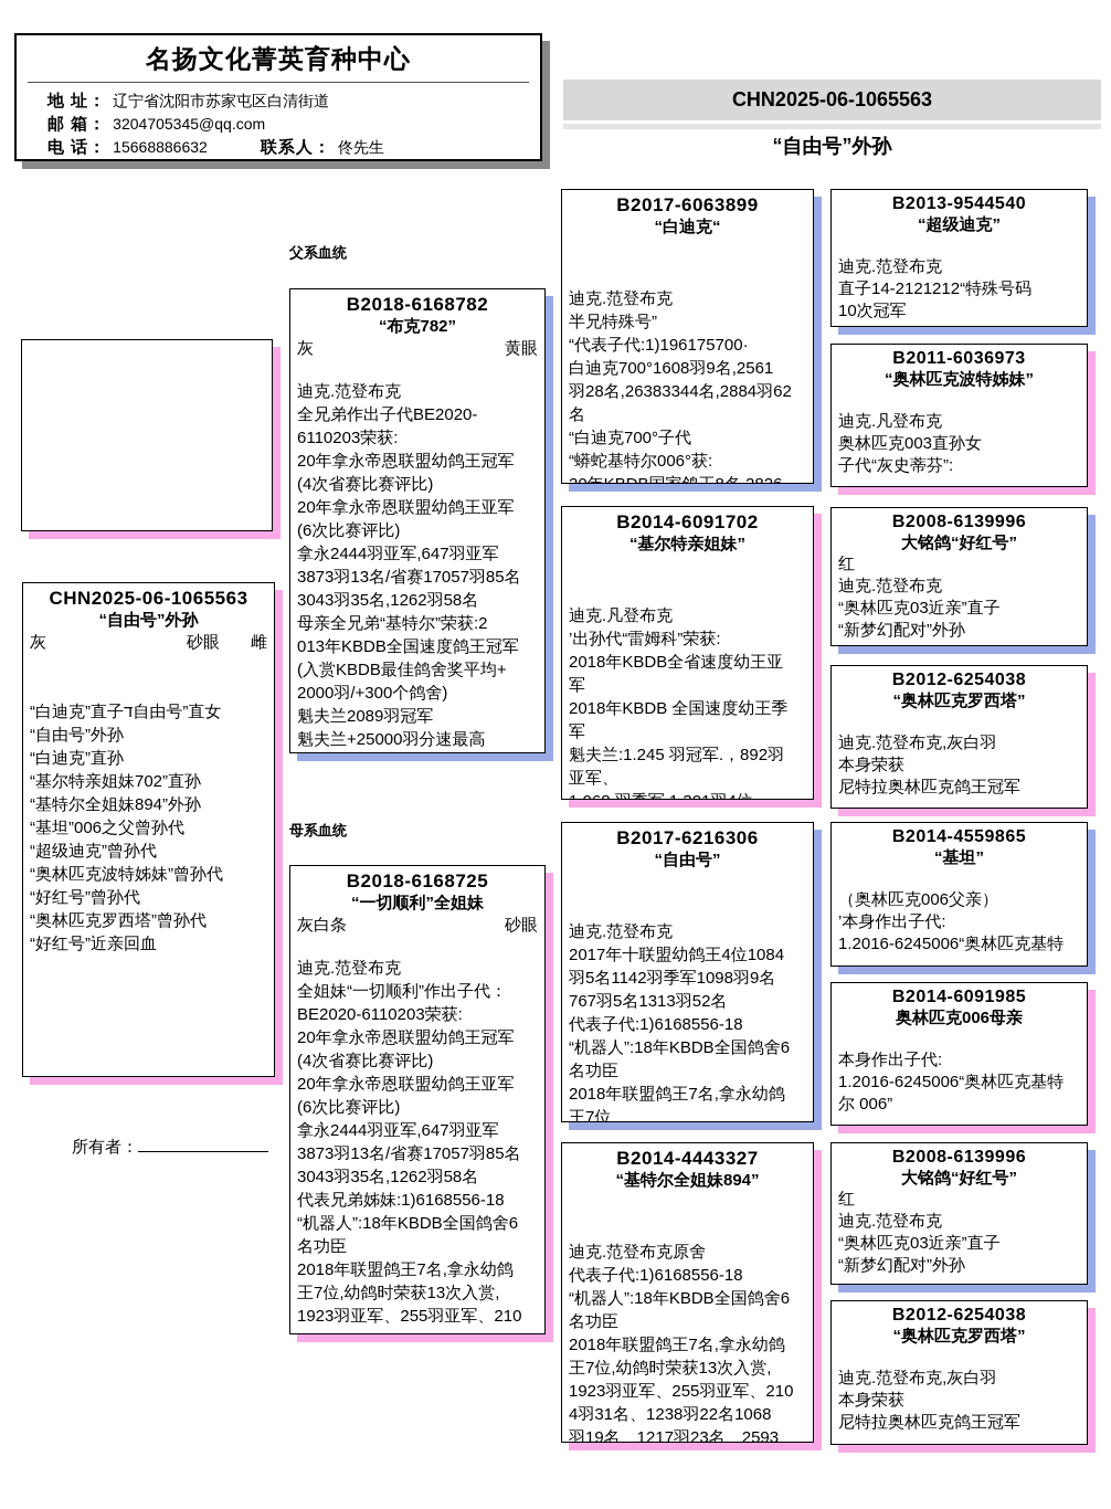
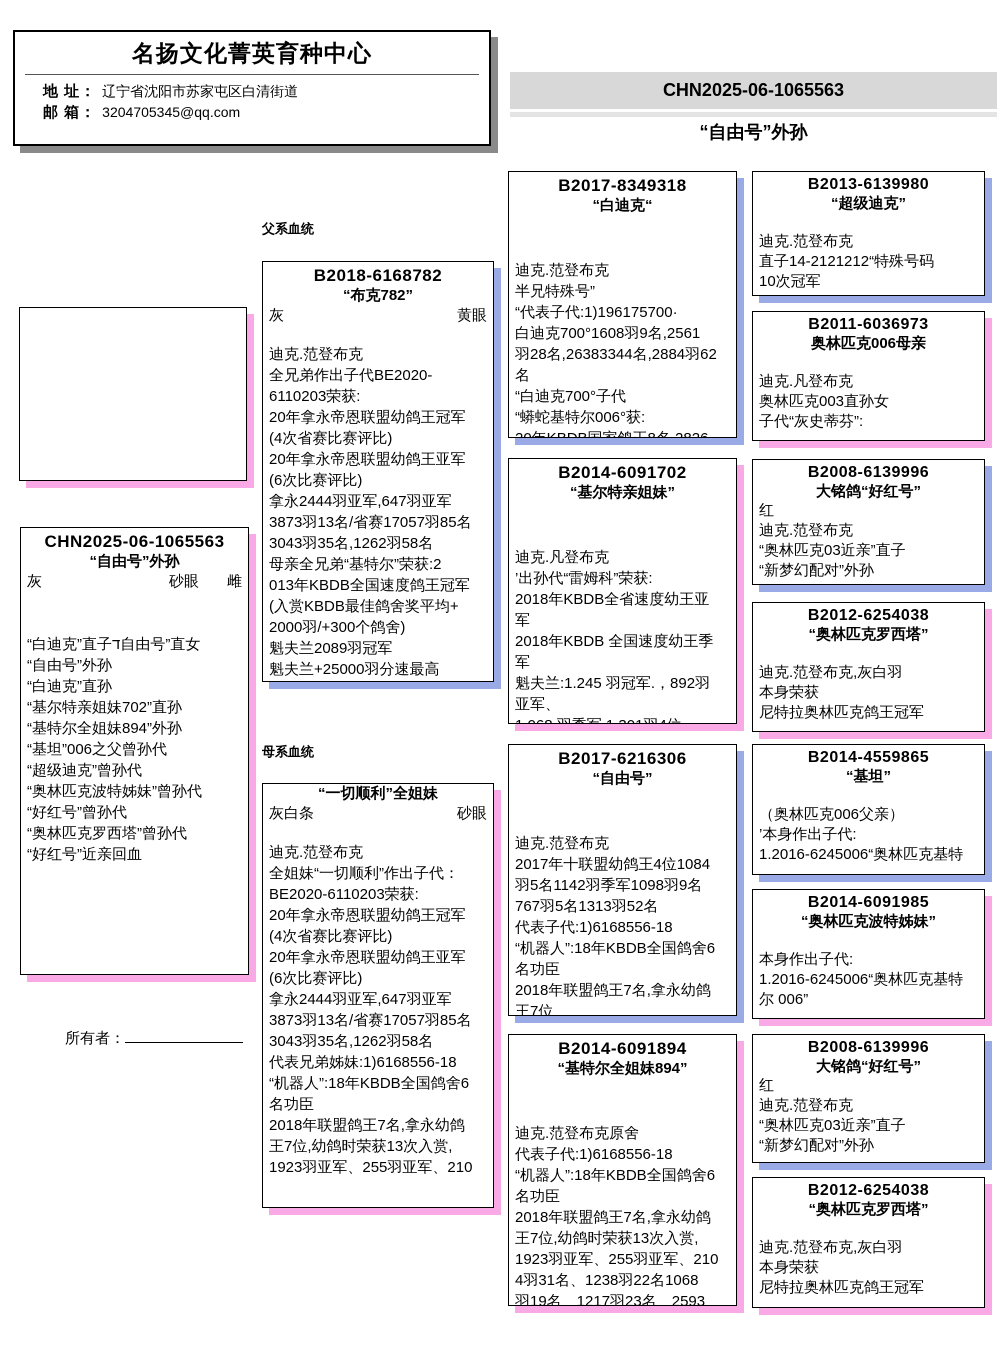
  名扬文化菁英育种中心
  地 址： 辽宁省沈阳市苏家屯区白清街道
  邮 箱： 3204705345@qq.com
- 电 话： 15668886632 联系人： 佟先生
  CHN2025-06-1065563
  “自由号”外孙
  父系血统
  母系血统
  CHN2025-06-1065563
  “自由号”外孙
  灰
  砂眼 雌
  “白迪克”直子ד自由号”直女
  “自由号”外孙
  “白迪克”直孙
  “基尔特亲姐妹702”直孙
  “基特尔全姐妹894”外孙
  “基坦”006之父曾孙代
  “超级迪克”曾孙代
  “奥林匹克波特姊妹”曾孙代
  “好红号”曾孙代
  “奥林匹克罗西塔”曾孙代
  “好红号”近亲回血
  B2018-6168782
  “布克782”
  灰
  黄眼
  迪克.范登布克
  全兄弟作出子代BE2020-
  6110203荣获:
  20年拿永帝恩联盟幼鸽王冠军
  (4次省赛比赛评比)
  20年拿永帝恩联盟幼鸽王亚军
  (6次比赛评比)
  拿永2444羽亚军,647羽亚军
  3873羽13名/省赛17057羽85名
  3043羽35名,1262羽58名
  母亲全兄弟“基特尔”荣获:2
  013年KBDB全国速度鸽王冠军
  (入赏KBDB最佳鸽舍奖平均+
  2000羽/+300个鸽舍)
  魁夫兰2089羽冠军
  魁夫兰+25000羽分速最高
- B2018-6168725
  “一切顺利”全姐妹
  灰白条
  砂眼
  迪克.范登布克
  全姐妹“一切顺利”作出子代：
  BE2020-6110203荣获:
  20年拿永帝恩联盟幼鸽王冠军
  (4次省赛比赛评比)
  20年拿永帝恩联盟幼鸽王亚军
  (6次比赛评比)
  拿永2444羽亚军,647羽亚军
  3873羽13名/省赛17057羽85名
  3043羽35名,1262羽58名
  代表兄弟姊妹:1)6168556-18
  “机器人”:18年KBDB全国鸽舍6
  名功臣
  2018年联盟鸽王7名,拿永幼鸽
  王7位,幼鸽时荣获13次入赏,
  1923羽亚军、255羽亚军、210
- B2017-6063899
+ B2017-8349318
  “白迪克“
  迪克.范登布克
  半兄特殊号”
  “代表子代:1)196175700·
  白迪克700°1608羽9名,2561
  羽28名,26383344名,2884羽62
  名
  “白迪克700°子代
  “蟒蛇基特尔006°获:
  B2014-6091702
  “基尔特亲姐妹”
  迪克.凡登布克
  ’出孙代“雷姆科”荣获:
  2018年KBDB全省速度幼王亚
  军
  2018年KBDB 全国速度幼王季
  军
  魁夫兰:1.245 羽冠军.，892羽
  亚军、
  B2017-6216306
  “自由号”
  迪克.范登布克
  2017年十联盟幼鸽王4位1084
  羽5名1142羽季军1098羽9名
  767羽5名1313羽52名
  代表子代:1)6168556-18
  “机器人”:18年KBDB全国鸽舍6
  名功臣
  2018年联盟鸽王7名,拿永幼鸽
  王7位
- B2014-4443327
+ B2014-6091894
  “基特尔全姐妹894”
  迪克.范登布克原舍
  代表子代:1)6168556-18
  “机器人”:18年KBDB全国鸽舍6
  名功臣
  2018年联盟鸽王7名,拿永幼鸽
  王7位,幼鸽时荣获13次入赏,
  1923羽亚军、255羽亚军、210
  4羽31名、1238羽22名1068
  羽19名、1217羽23名、2593
- B2013-9544540
+ B2013-6139980
  “超级迪克”
  迪克.范登布克
  直子14-2121212“特殊号码
  10次冠军
  B2011-6036973
- “奥林匹克波特姊妹”
+ 奥林匹克006母亲
  迪克.凡登布克
  奥林匹克003直孙女
  子代“灰史蒂芬”:
  B2008-6139996
  大铭鸽“好红号”
  红
  迪克.范登布克
  “奥林匹克03近亲”直子
  “新梦幻配对”外孙
  B2012-6254038
  “奥林匹克罗西塔”
  迪克.范登布克,灰白羽
  本身荣获
  尼特拉奥林匹克鸽王冠军
  B2014-4559865
  “基坦”
  （奥林匹克006父亲）
  ’本身作出子代:
  1.2016-6245006“奥林匹克基特
  B2014-6091985
- 奥林匹克006母亲
+ “奥林匹克波特姊妹”
  本身作出子代:
  1.2016-6245006“奥林匹克基特
  尔 006”
  B2008-6139996
  大铭鸽“好红号”
  红
  迪克.范登布克
  “奥林匹克03近亲”直子
  “新梦幻配对”外孙
  B2012-6254038
  “奥林匹克罗西塔”
  迪克.范登布克,灰白羽
  本身荣获
  尼特拉奥林匹克鸽王冠军
  所有者：
